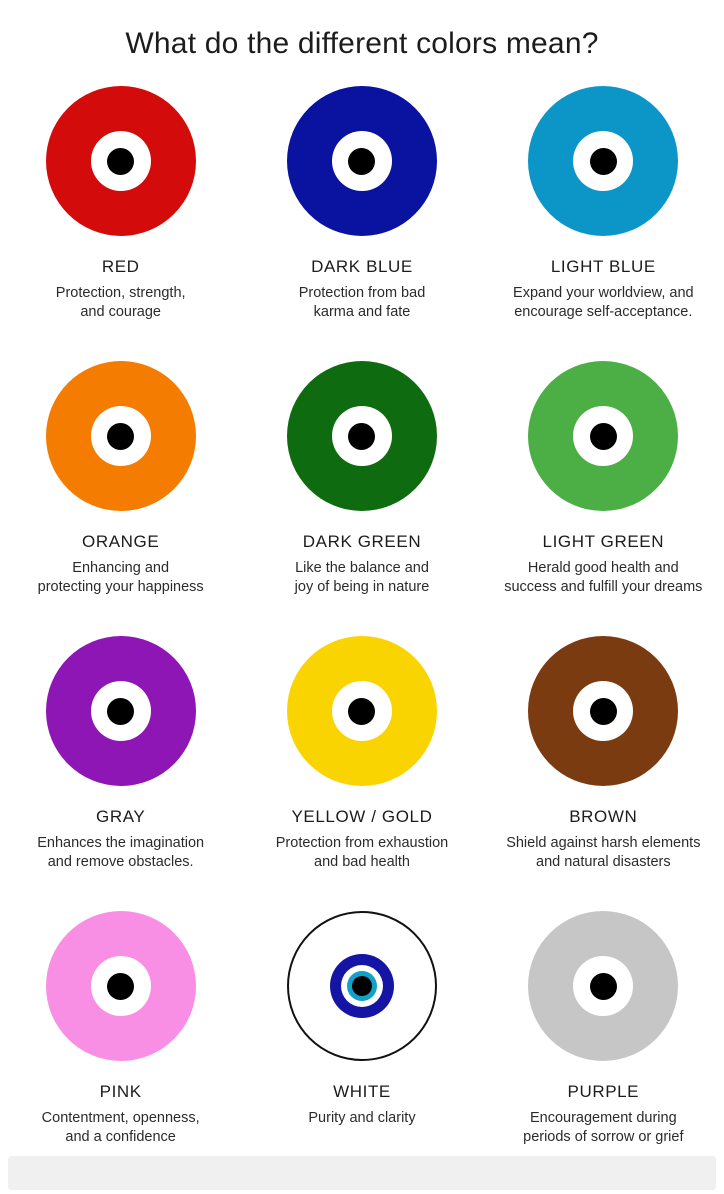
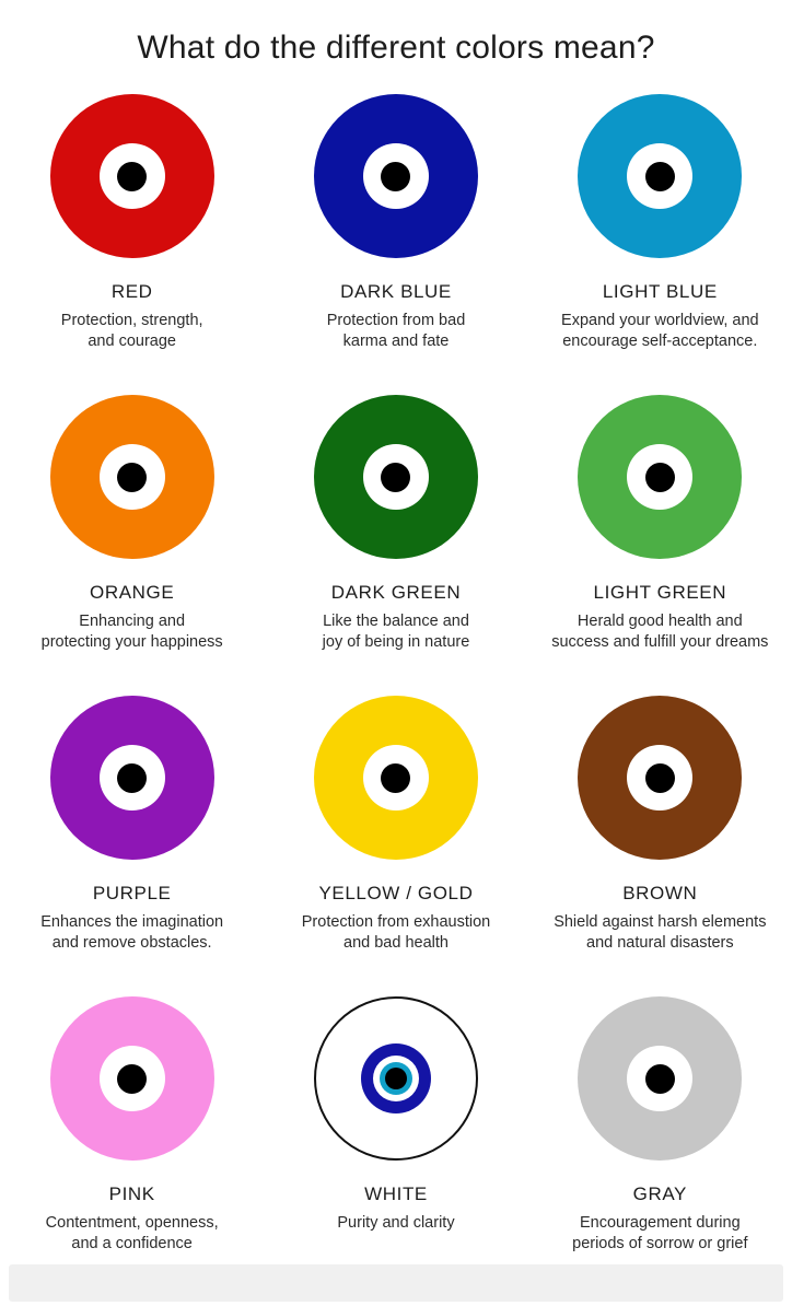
  What do the different colors mean?
  RED
  Protection, strength,
  and courage
  DARK BLUE
  Protection from bad
  karma and fate
  LIGHT BLUE
  Expand your worldview, and
  encourage self-acceptance.
  ORANGE
  Enhancing and
  protecting your happiness
  DARK GREEN
  Like the balance and
  joy of being in nature
  LIGHT GREEN
  Herald good health and
  success and fulfill your dreams
- GRAY
+ PURPLE
  Enhances the imagination
  and remove obstacles.
  YELLOW / GOLD
  Protection from exhaustion
  and bad health
  BROWN
  Shield against harsh elements
  and natural disasters
  PINK
  Contentment, openness,
  and a confidence
  WHITE
  Purity and clarity
- PURPLE
+ GRAY
  Encouragement during
  periods of sorrow or grief
